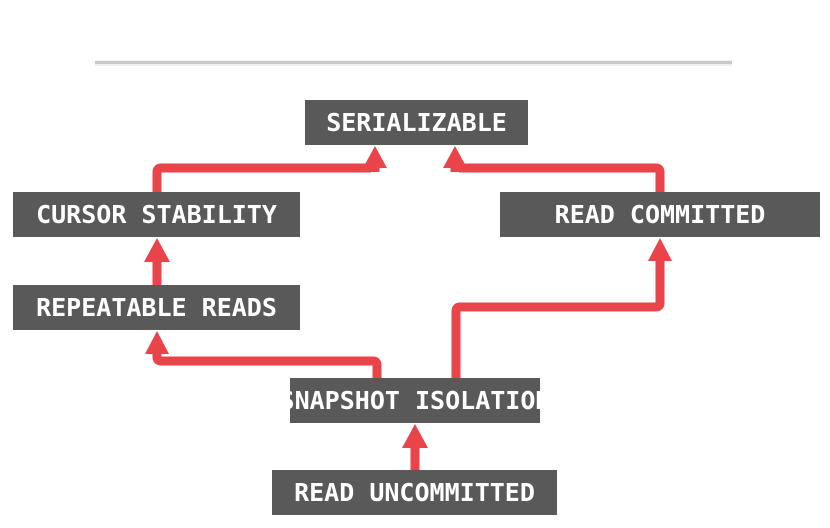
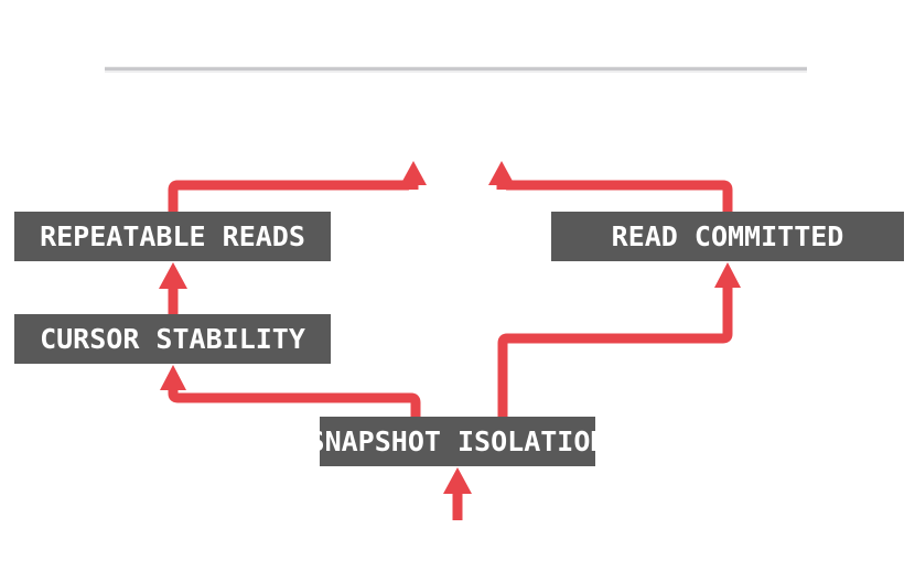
- SERIALIZABLE
- CURSOR STABILITY
+ REPEATABLE READS
  READ COMMITTED
- REPEATABLE READS
+ CURSOR STABILITY
  SNAPSHOT ISOLATION
- READ UNCOMMITTED
